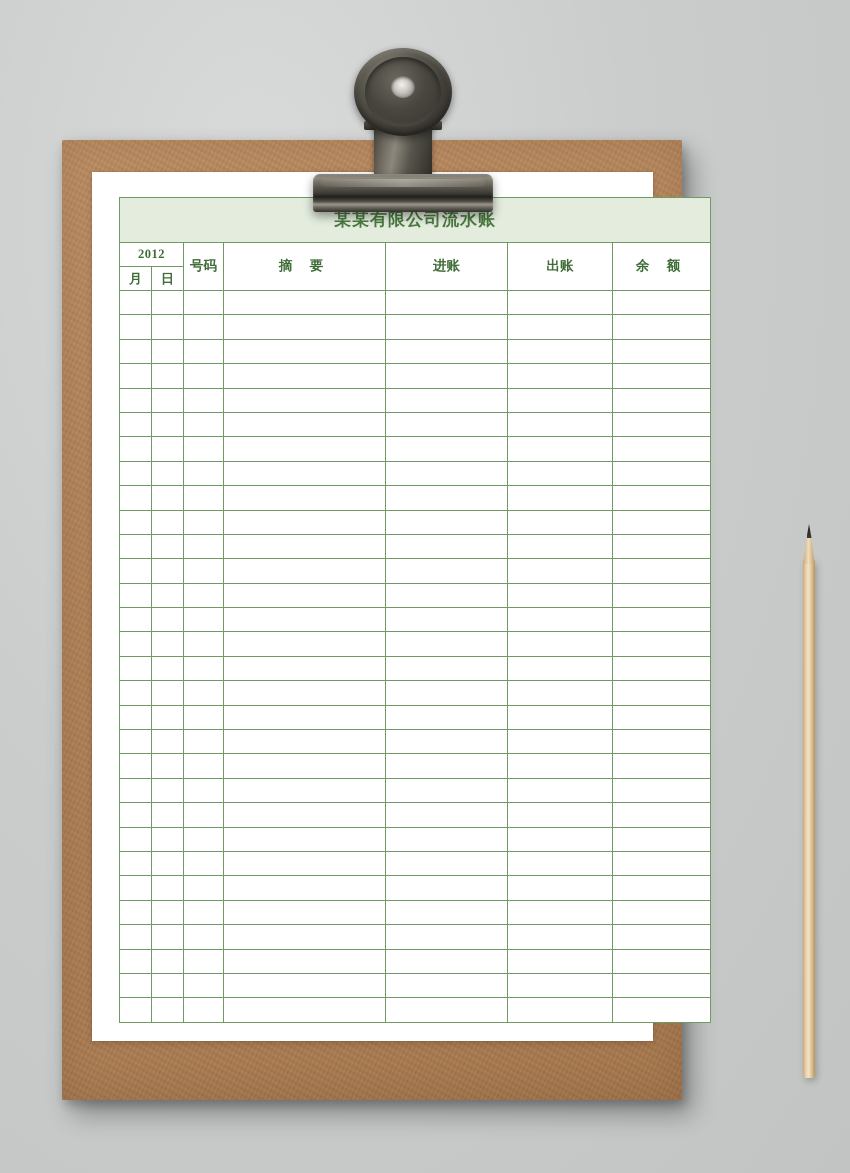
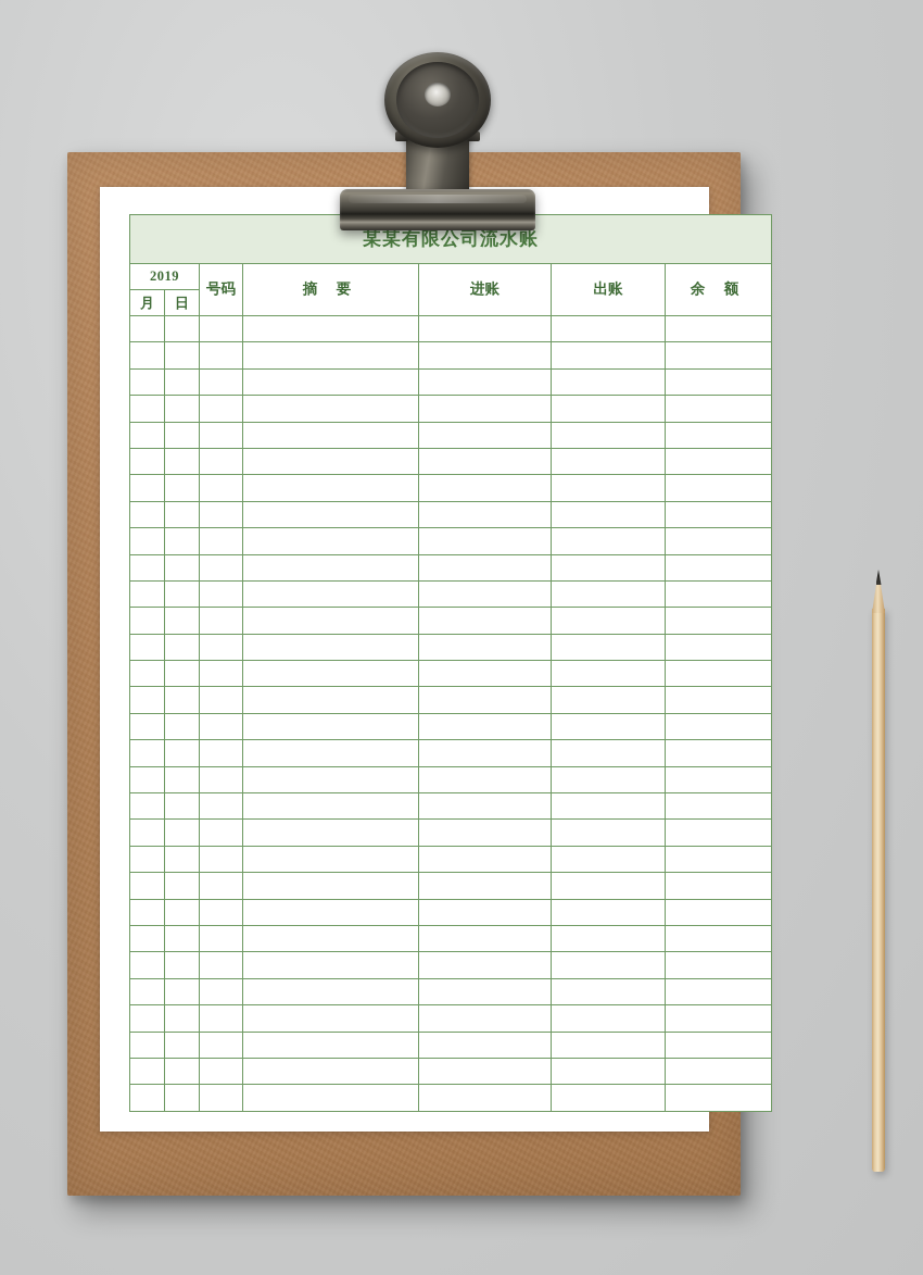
  某某有限公司流水账
- 2012	号码	摘 要	进账	出账	余 额
+ 2019	号码	摘 要	进账	出账	余 额
  月	日
